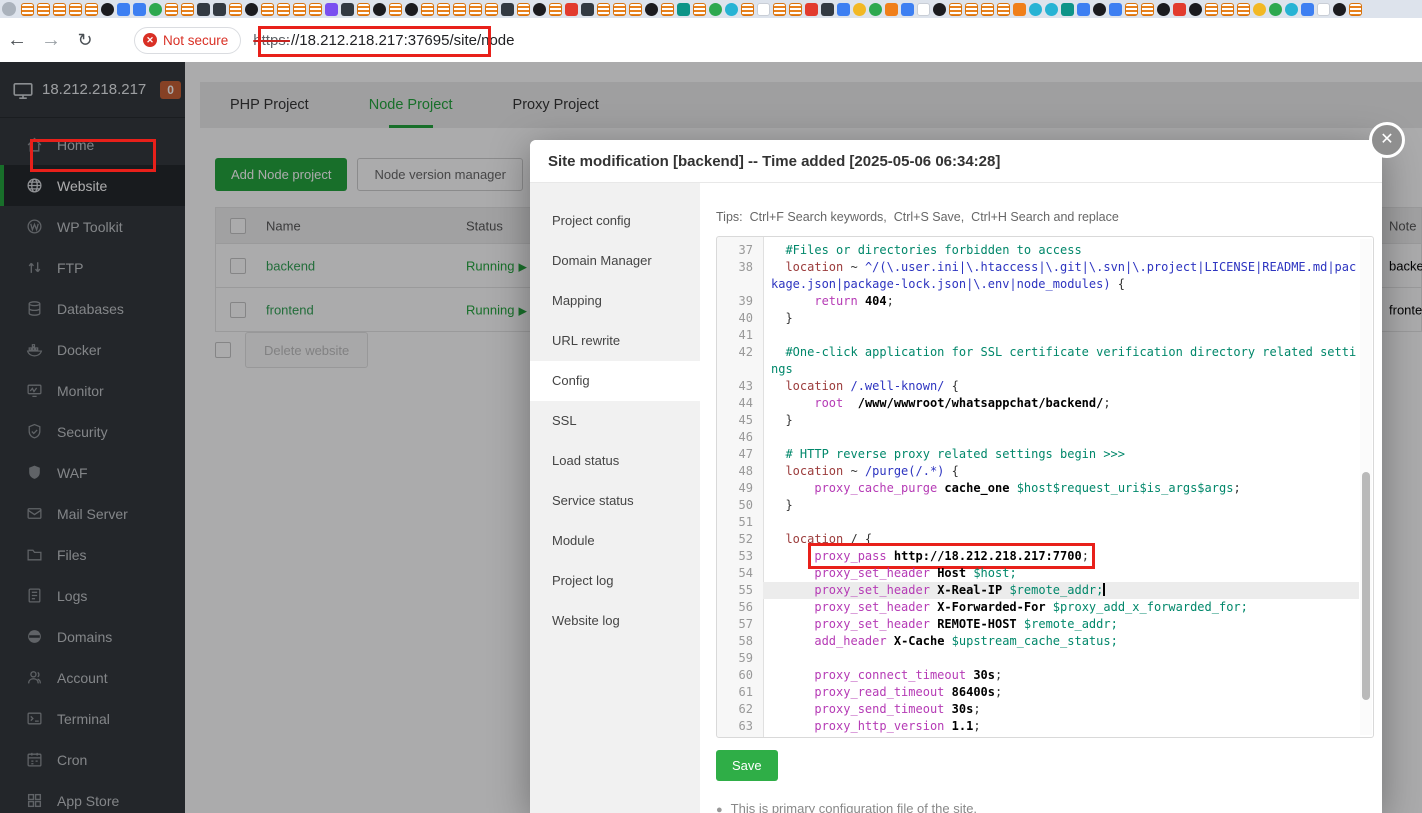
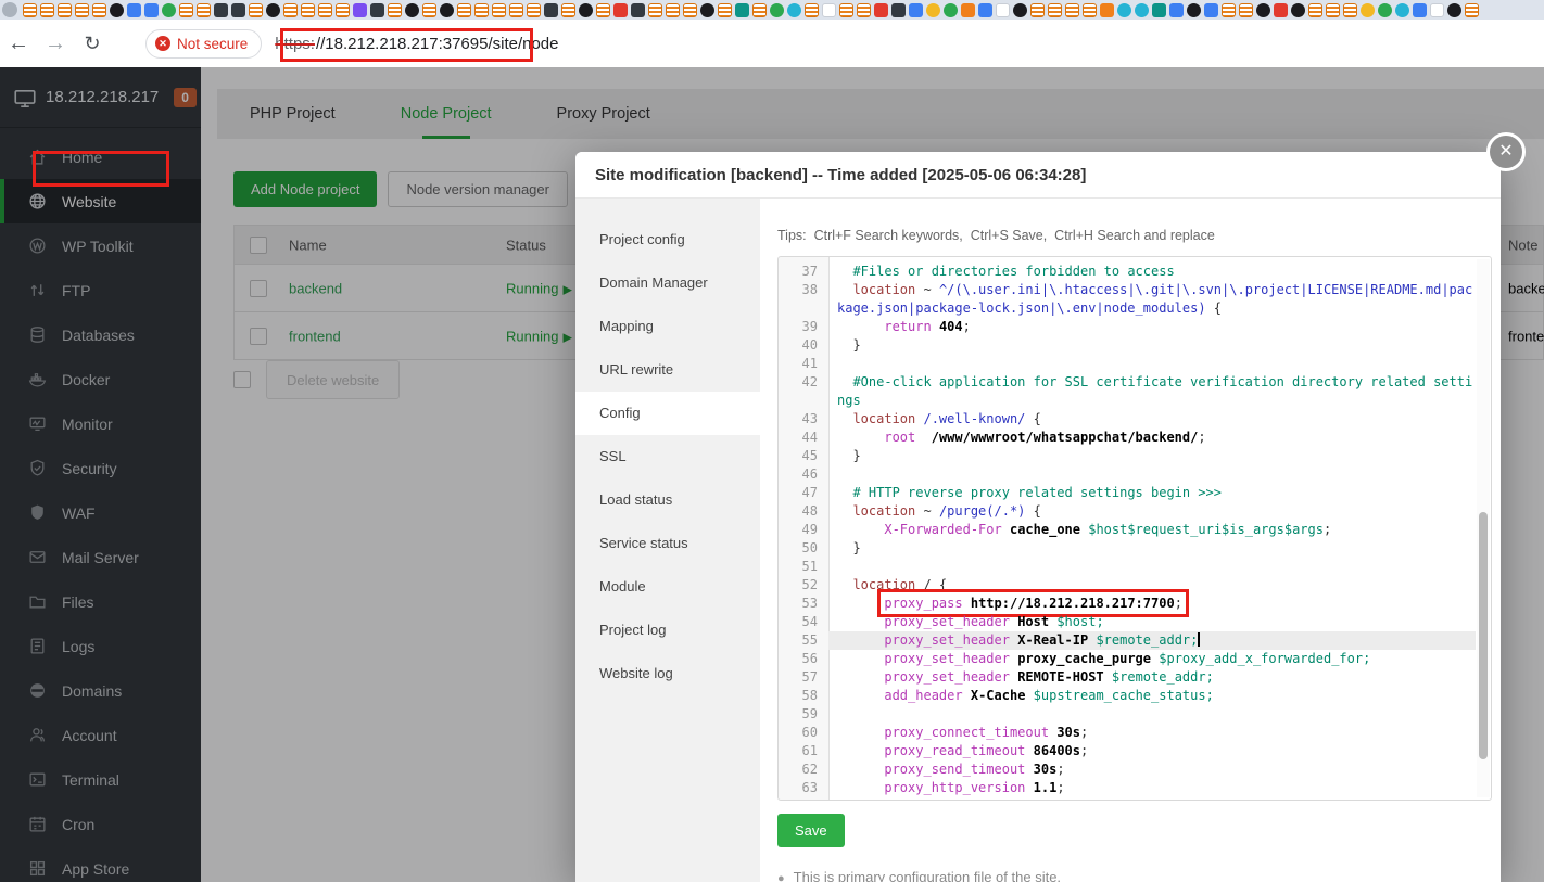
  ←
  →
  ↻
  ✕
  Not secure
  https:
  //18.212.218.217:37695/site/node
  18.212.218.217
  0
  Home
  Website
  WP Toolkit
  FTP
  Databases
  Docker
  Monitor
  Security
  WAF
  Mail Server
  Files
  Logs
  Domains
  Account
  Terminal
  Cron
  App Store
  PHP Project
  Node Project
  Proxy Project
  Add Node project
  Node version manager
  Name
  Status
  Note
  backend
  Running ▶
  backe
  frontend
  Running ▶
  fronte
  Delete website
  ✕
  Site modification [backend] -- Time added [2025-05-06 06:34:28]
  Project config
  Domain Manager
  Mapping
  URL rewrite
  Config
  SSL
  Load status
  Service status
  Module
  Project log
  Website log
  Tips: Ctrl+F Search keywords, Ctrl+S Save, Ctrl+H Search and replace
  37
  #Files or directories forbidden to access
  38
  location ~ ^/(\.user.ini|\.htaccess|\.git|\.svn|\.project|LICENSE|README.md|package.json|package-lock.json|\.env|node_modules) {
  39
  return 404;
  40
  }
  41
  42
  #One-click application for SSL certificate verification directory related settings
  43
  location /.well-known/ {
  44
  root /www/wwwroot/whatsappchat/backend/;
  45
  }
  46
  47
  # HTTP reverse proxy related settings begin >>>
  48
  location ~ /purge(/.*) {
  49
- proxy_cache_purge cache_one $host$request_uri$is_args$args;
+ X-Forwarded-For cache_one $host$request_uri$is_args$args;
  50
  }
  51
  52
  location / {
  53
  proxy_pass http://18.212.218.217:7700;
  54
  proxy_set_header Host $host;
  55
  proxy_set_header X-Real-IP $remote_addr;
  56
- proxy_set_header X-Forwarded-For $proxy_add_x_forwarded_for;
+ proxy_set_header proxy_cache_purge $proxy_add_x_forwarded_for;
  57
  proxy_set_header REMOTE-HOST $remote_addr;
  58
  add_header X-Cache $upstream_cache_status;
  59
  60
  proxy_connect_timeout 30s;
  61
  proxy_read_timeout 86400s;
  62
  proxy_send_timeout 30s;
  63
  proxy_http_version 1.1;
  Save
  ● This is primary configuration file of the site.
